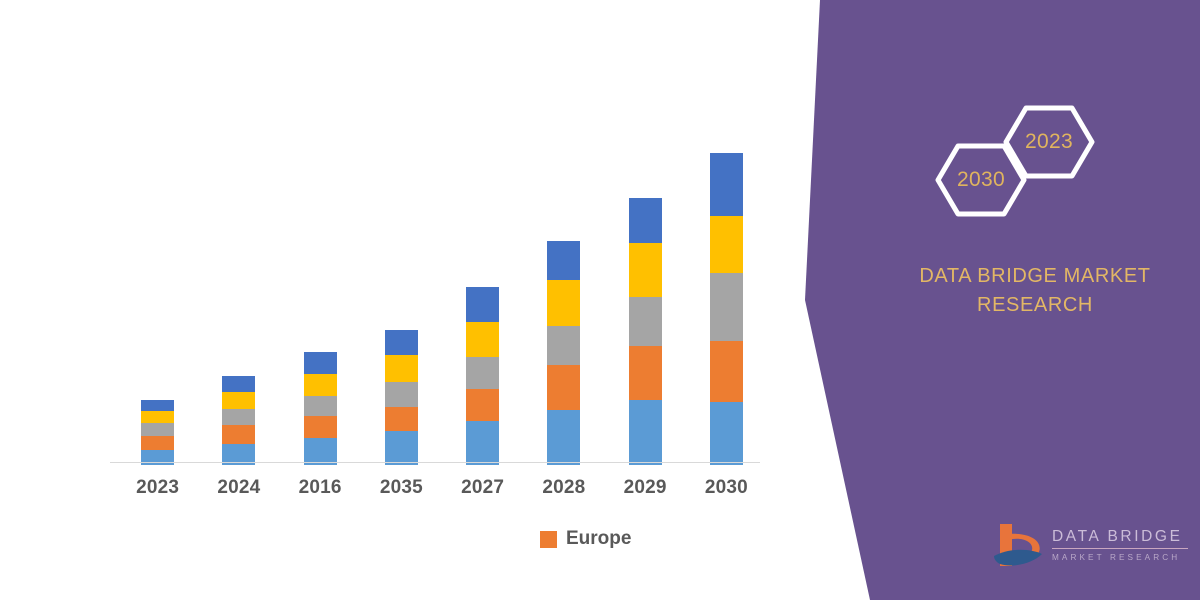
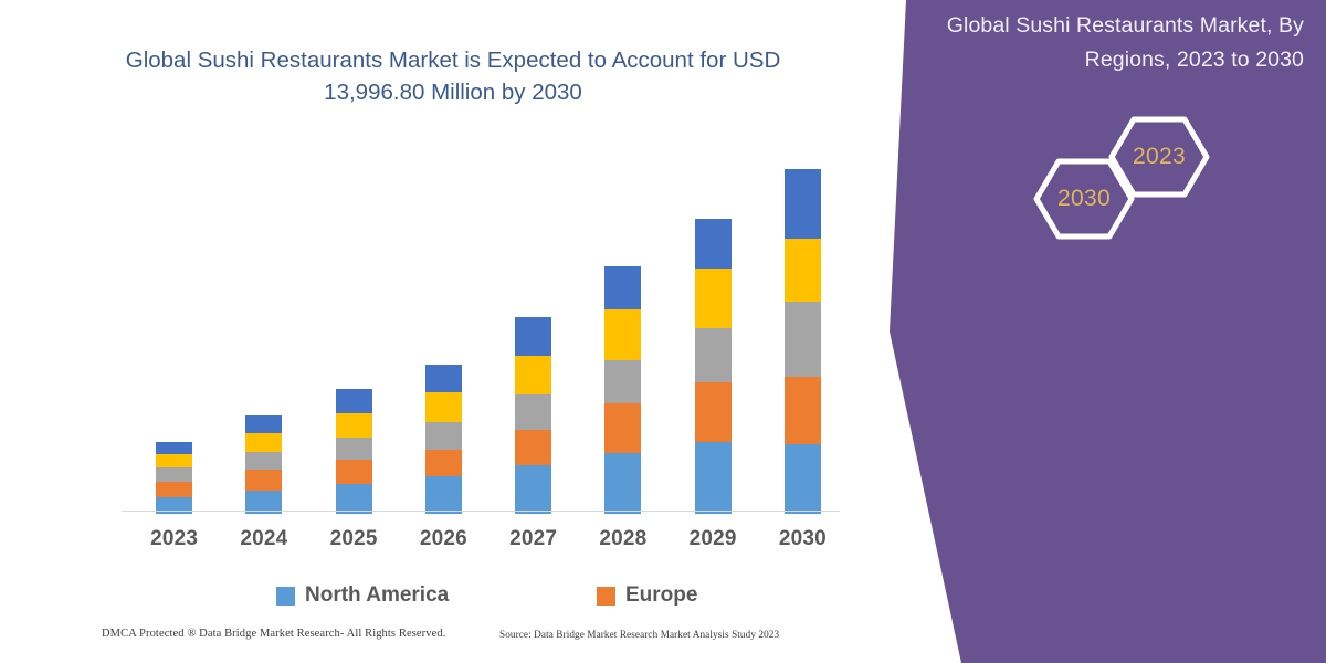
+ Global Sushi Restaurants Market is Expected to Account for USD 13,996.80 Million by 2030
  2023
  2024
- 2016
+ 2025
- 2035
+ 2026
  2027
  2028
  2029
  2030
+ North America
  Europe
+ DMCA Protected ® Data Bridge Market Research- All Rights Reserved.
+ Source: Data Bridge Market Research Market Analysis Study 2023
+ Global Sushi Restaurants Market, By Regions, 2023 to 2030
  2030
  2023
- DATA BRIDGE MARKET RESEARCH
- DATA BRIDGE
- MARKET RESEARCH
